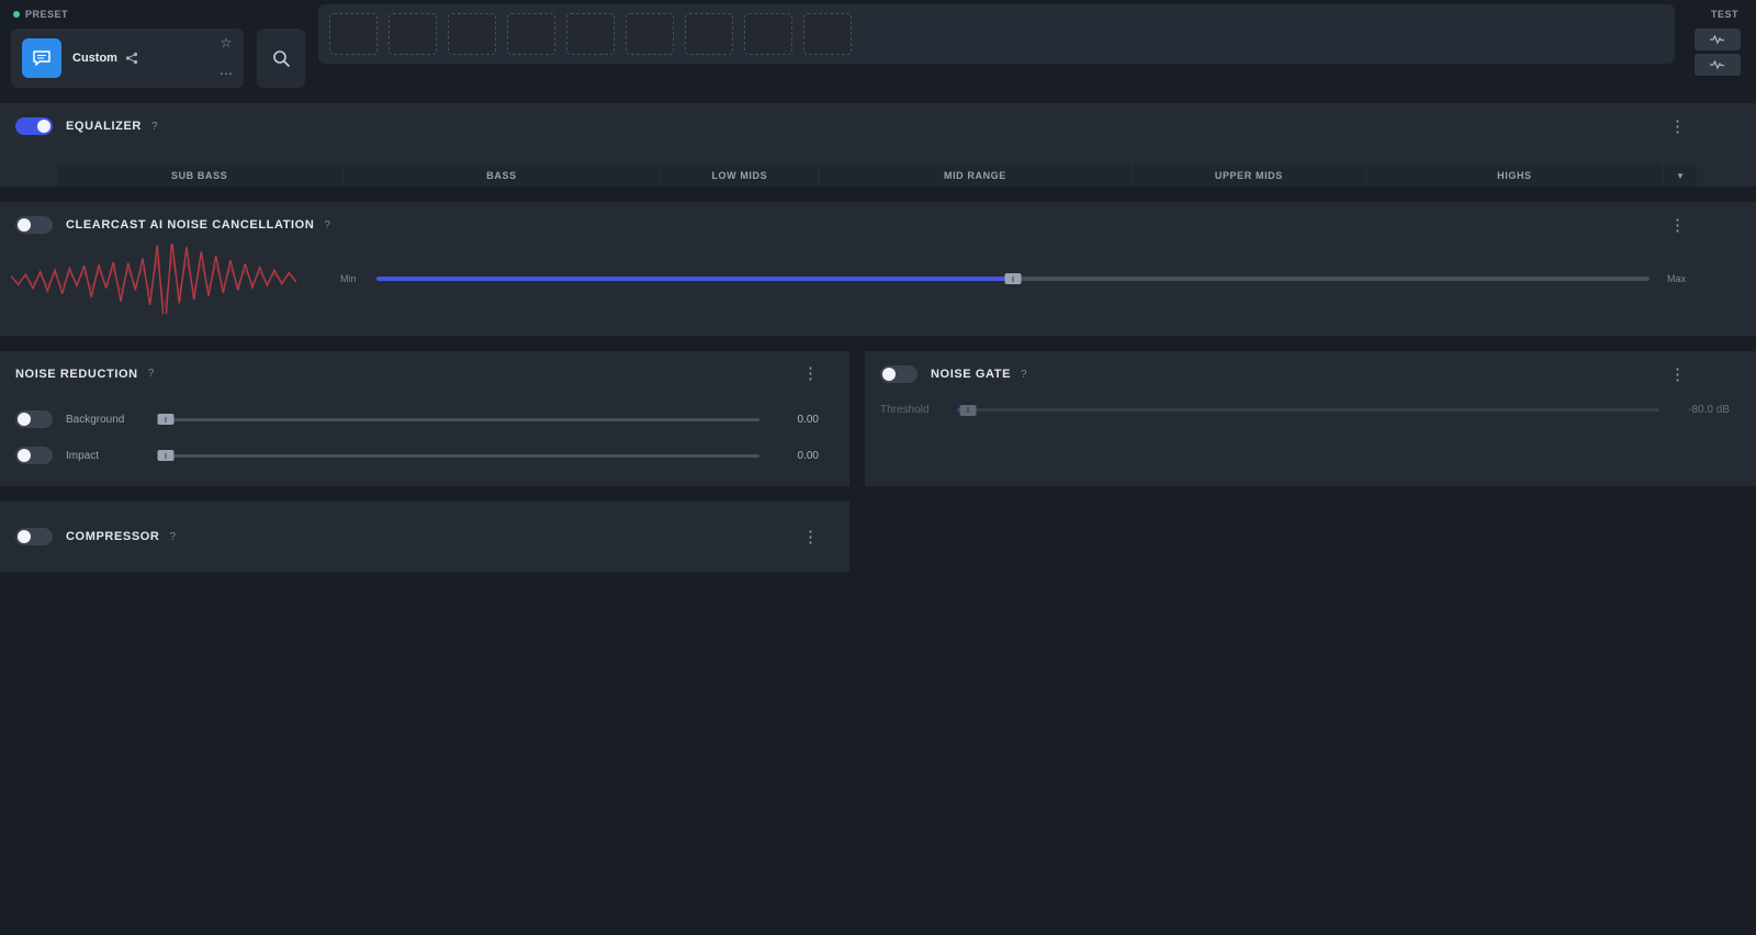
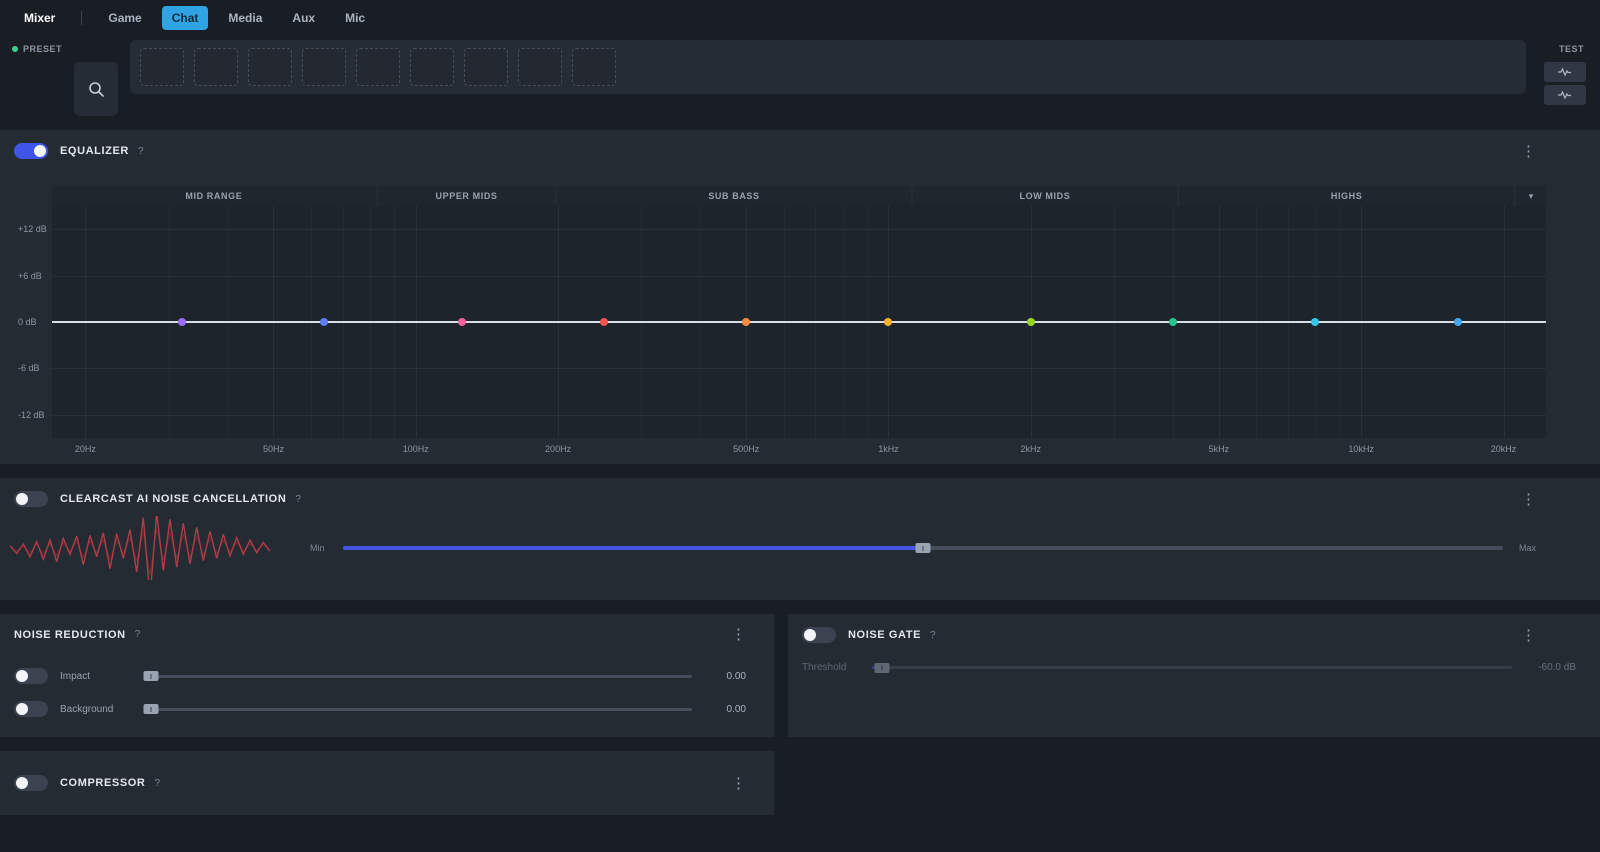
+ Mixer
+ Game
+ Chat
+ Media
+ Aux
+ Mic
  PRESET
- Custom
- ☆
- ⋯
  TEST
  EQUALIZER
  ?
  ⋮
- SUB BASS
+ MID RANGE
- BASS
- LOW MIDS
+ UPPER MIDS
- MID RANGE
+ SUB BASS
- UPPER MIDS
+ LOW MIDS
  HIGHS
  ▾
+ +12 dB
+ +6 dB
+ 0 dB
+ -6 dB
+ -12 dB
+ 20Hz
+ 50Hz
+ 100Hz
+ 200Hz
+ 500Hz
+ 1kHz
+ 2kHz
+ 5kHz
+ 10kHz
+ 20kHz
  CLEARCAST AI NOISE CANCELLATION
  ?
  ⋮
  Min
  Max
  NOISE REDUCTION
  ?
  ⋮
- Background
+ Impact
  0.00
- Impact
+ Background
  0.00
  NOISE GATE
  ?
  ⋮
  Threshold
- -80.0 dB
+ -60.0 dB
  COMPRESSOR
  ?
  ⋮
